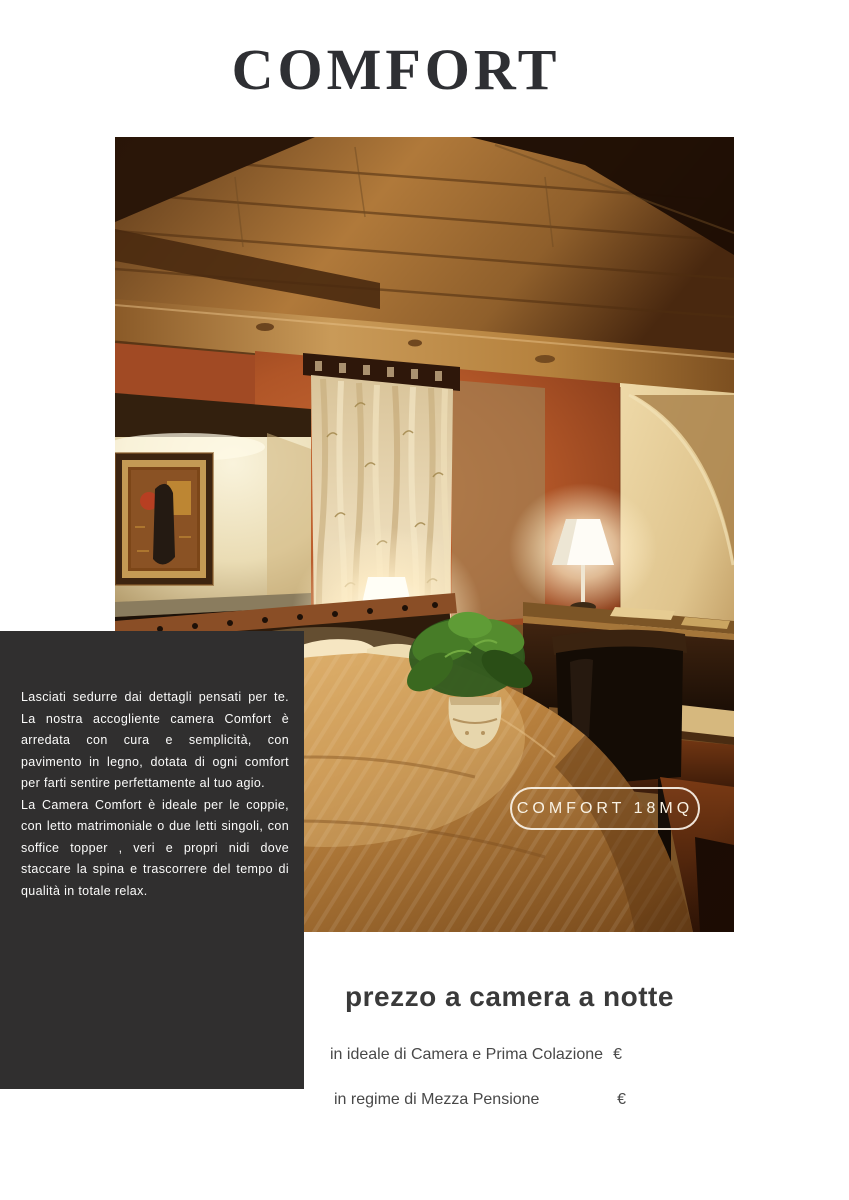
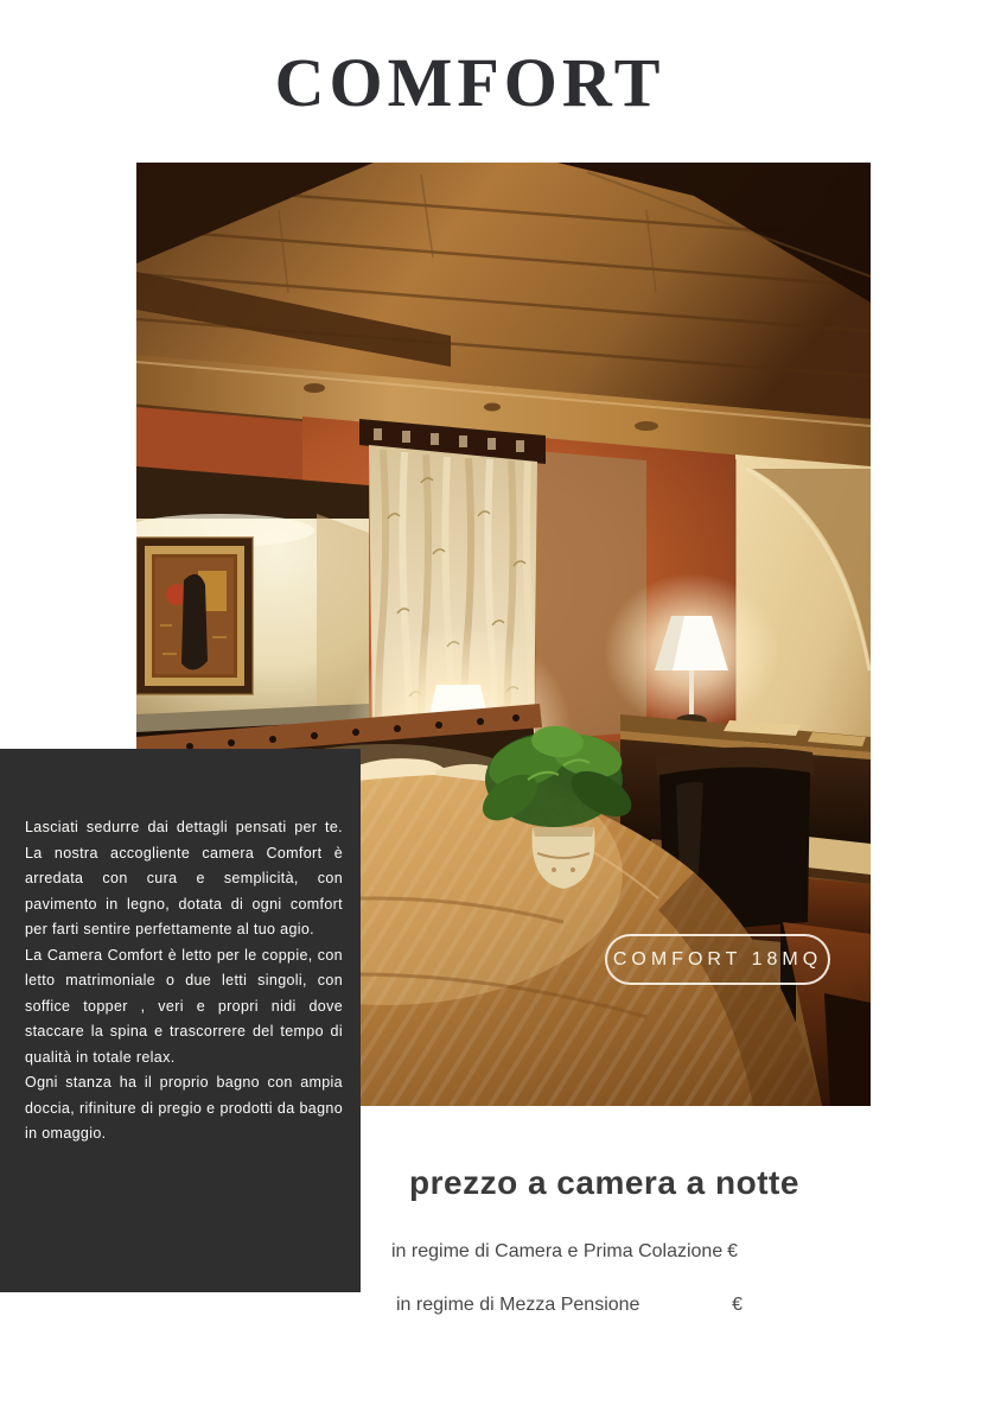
  COMFORT
  COMFORT 18MQ
  Lasciati sedurre dai dettagli pensati per te. La nostra accogliente camera Comfort è arredata con cura e semplicità, con pavimento in legno, dotata di ogni comfort per farti sentire perfettamente al tuo agio.
- La Camera Comfort è ideale per le coppie, con letto matrimoniale o due letti singoli, con soffice topper , veri e propri nidi dove staccare la spina e trascorrere del tempo di qualità in totale relax.
+ La Camera Comfort è letto per le coppie, con letto matrimoniale o due letti singoli, con soffice topper , veri e propri nidi dove staccare la spina e trascorrere del tempo di qualità in totale relax.
+ Ogni stanza ha il proprio bagno con ampia doccia, rifiniture di pregio e prodotti da bagno in omaggio.
  prezzo a camera a notte
- in ideale di Camera e Prima Colazione
+ in regime di Camera e Prima Colazione
  €
  in regime di Mezza Pensione
  €
